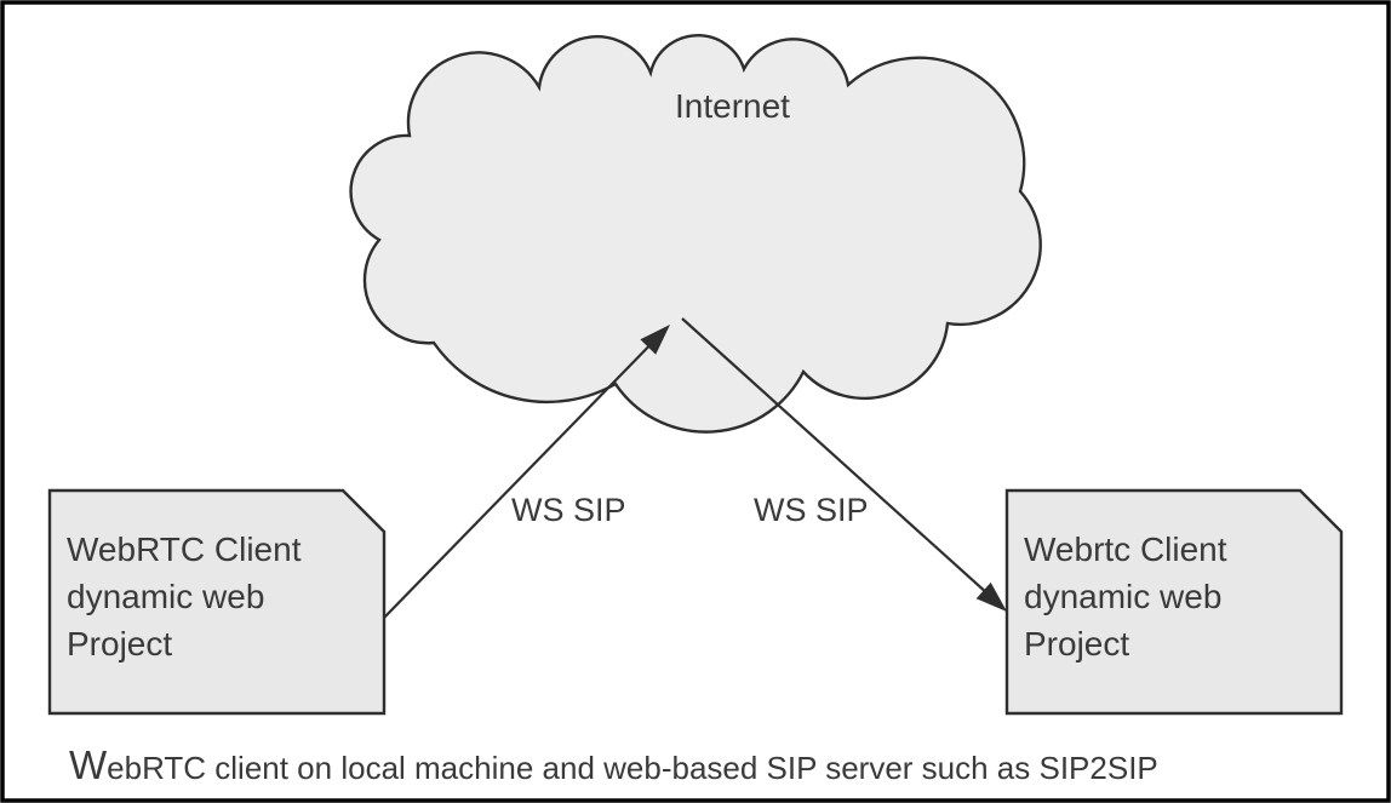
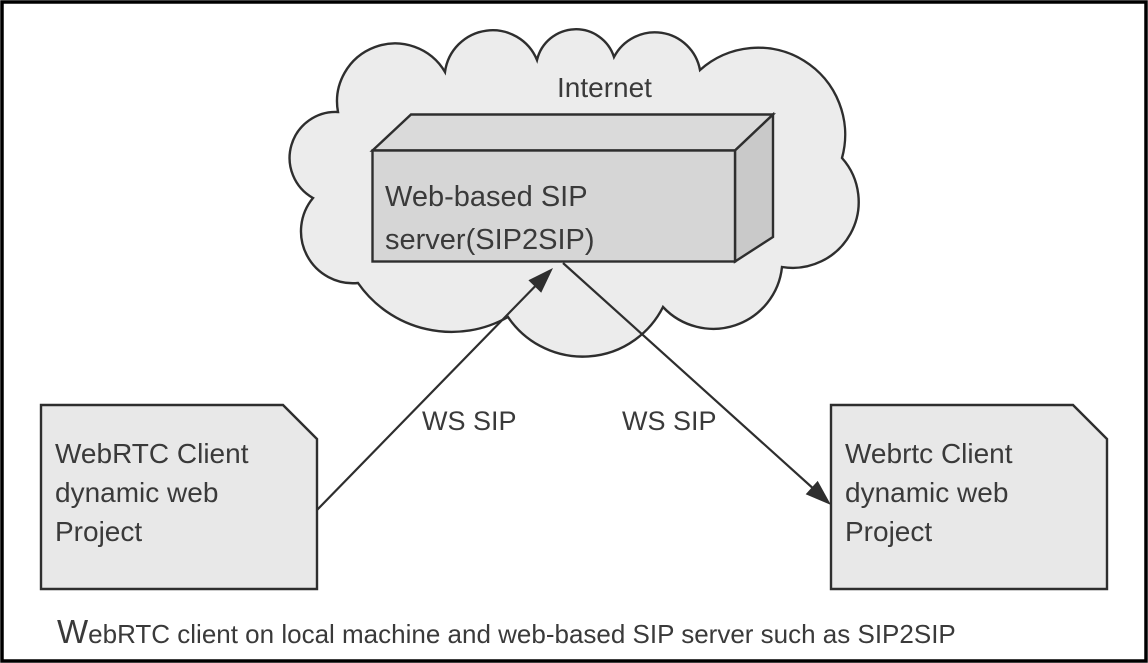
  Internet
+ Web-based SIP
+ server(SIP2SIP)
  WS SIP
  WS SIP
  WebRTC Client
  dynamic web
  Project
  Webrtc Client
  dynamic web
  Project
  WebRTC client on local machine and web-based SIP server such as SIP2SIP
